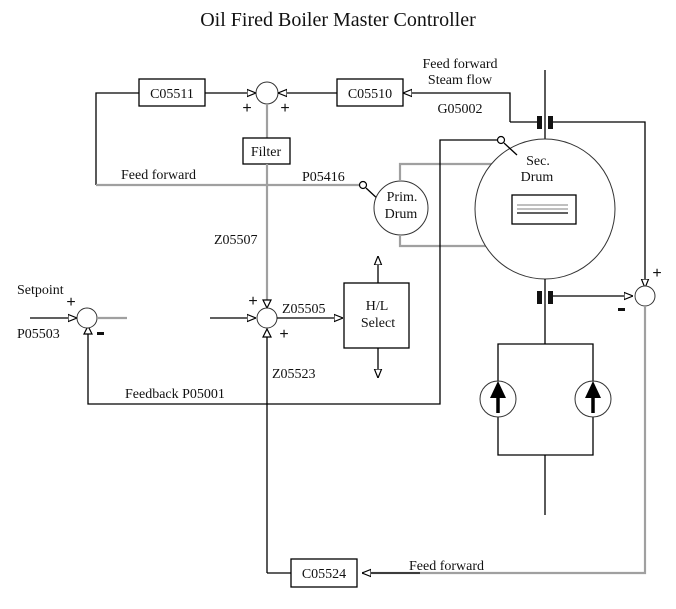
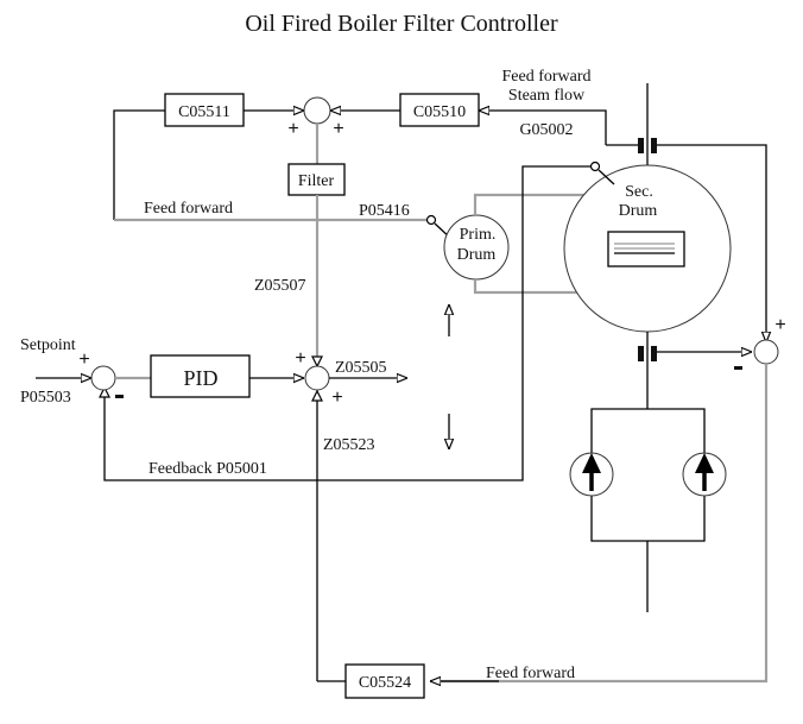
- Oil Fired Boiler Master Controller
+ Oil Fired Boiler Filter Controller
  C05511
  +
  +
  C05510
  Feed forward
  Steam flow
  G05002
  Filter
  Feed forward
  P05416
  Z05507
  Prim.
  Drum
  Sec.
  Drum
  Feedback P05001
  +
  Feed forward
  Setpoint
  +
  P05503
+ PID
  +
  +
  Z05505
- H/L
- Select
  Z05523
  C05524
